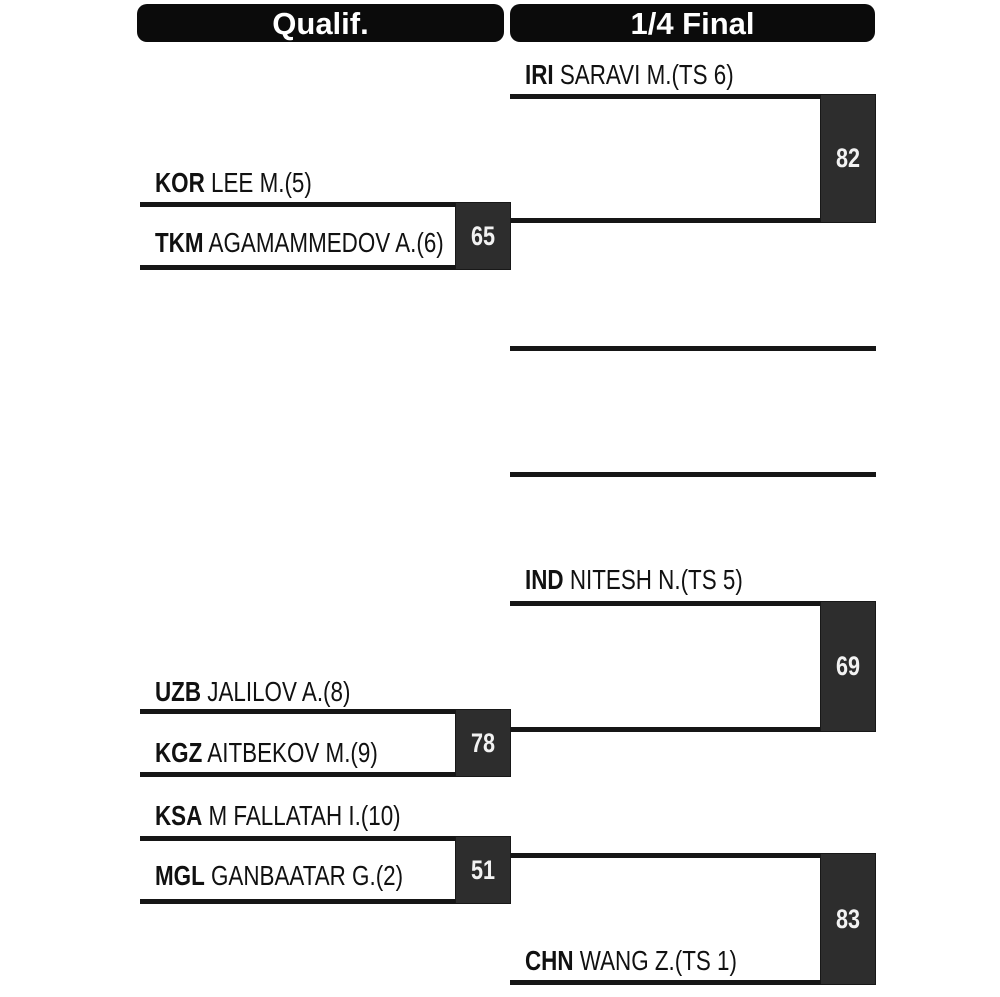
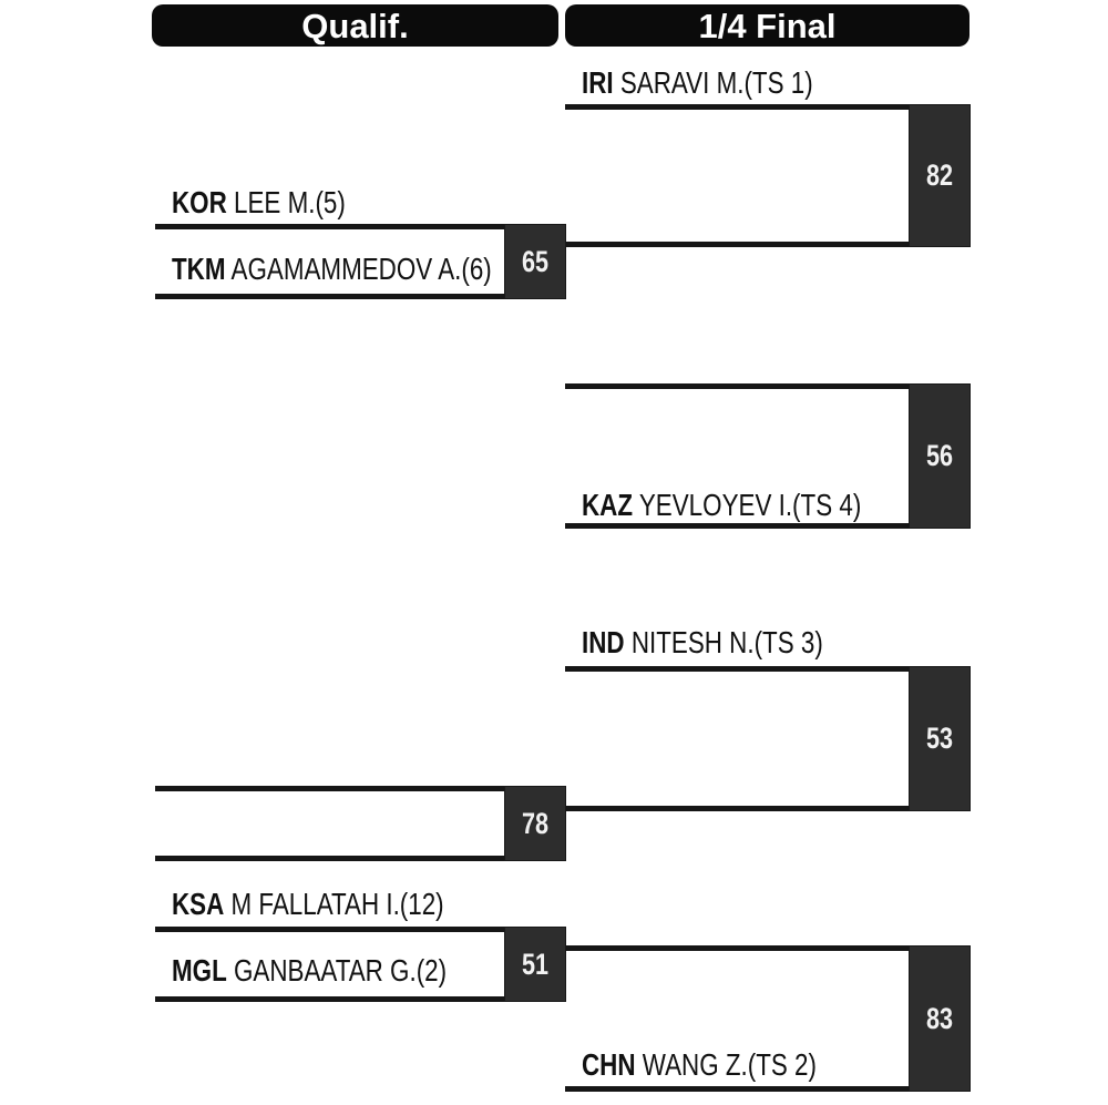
  Qualif.
  1/4 Final
- IRI SARAVI M.(TS 6)
+ IRI SARAVI M.(TS 1)
  82
  KOR LEE M.(5)
  TKM AGAMAMMEDOV A.(6)
  65
+ KAZ YEVLOYEV I.(TS 4)
+ 56
- IND NITESH N.(TS 5)
+ IND NITESH N.(TS 3)
- 69
+ 53
- UZB JALILOV A.(8)
- KGZ AITBEKOV M.(9)
  78
- KSA M FALLATAH I.(10)
+ KSA M FALLATAH I.(12)
  MGL GANBAATAR G.(2)
  51
- CHN WANG Z.(TS 1)
+ CHN WANG Z.(TS 2)
  83
